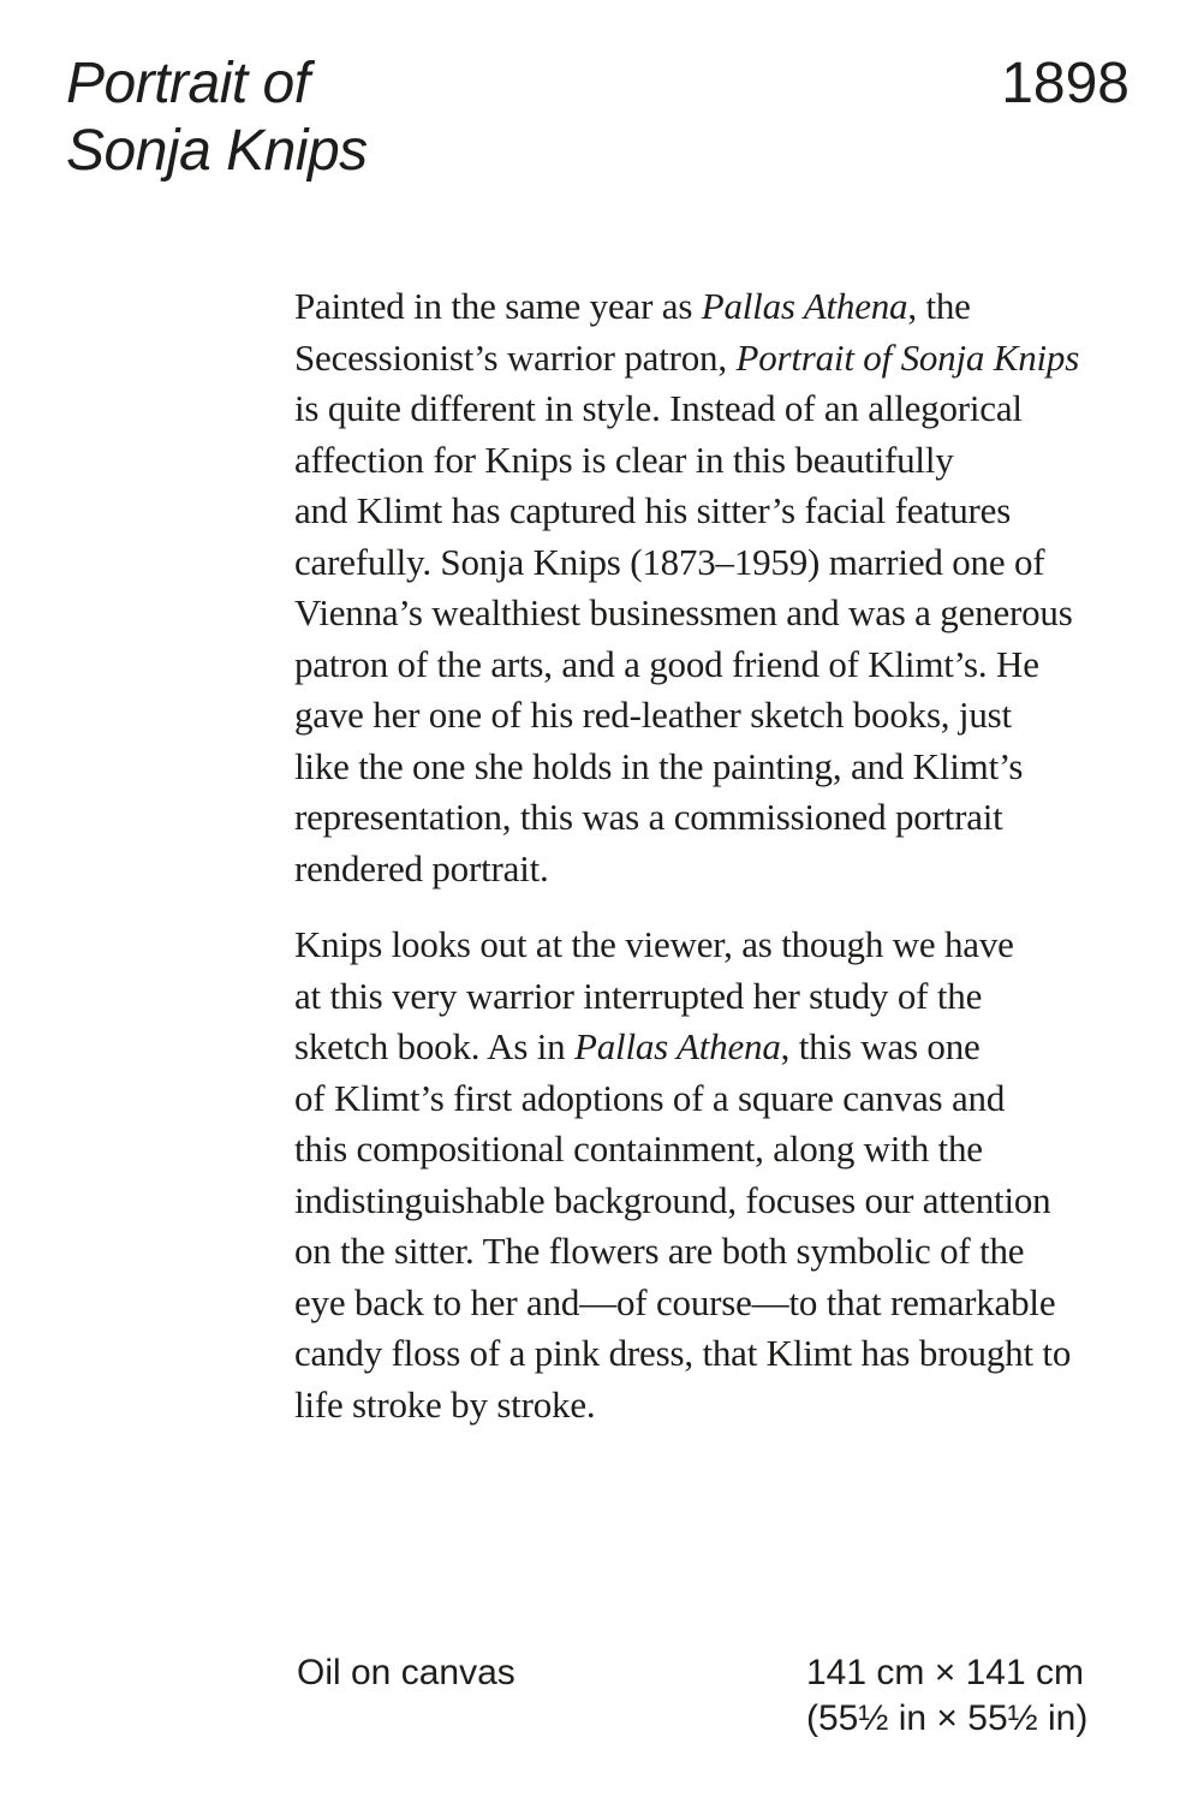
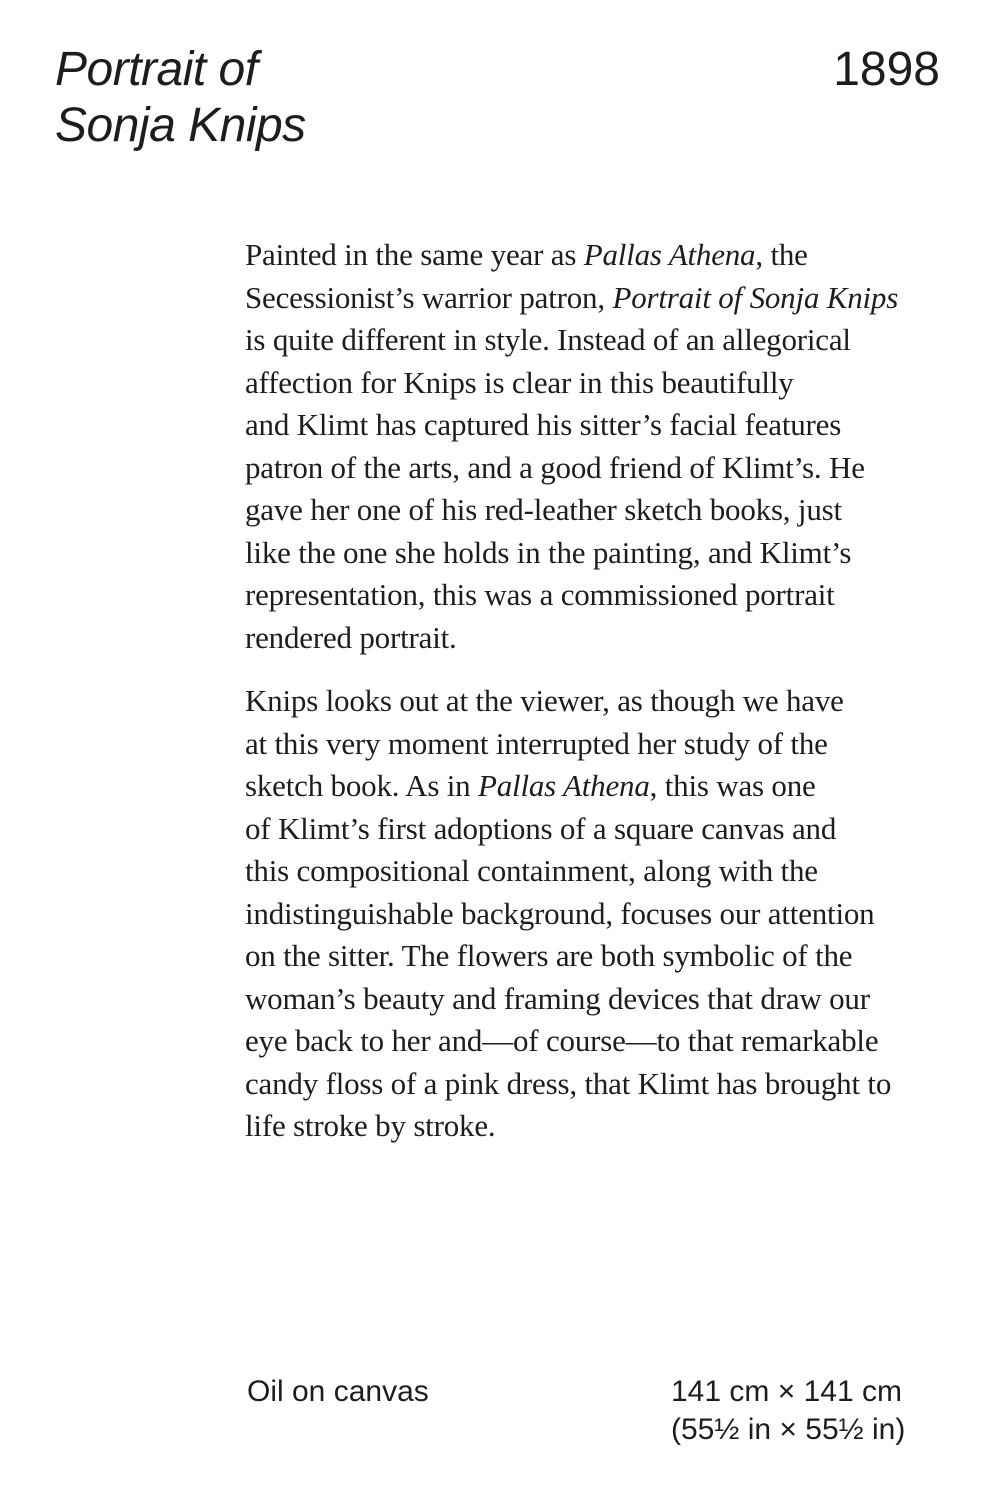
  Portrait of
  Sonja Knips
  1898
  Painted in the same year as Pallas Athena, the
  Secessionist’s warrior patron, Portrait of Sonja Knips
  is quite different in style. Instead of an allegorical
  affection for Knips is clear in this beautifully
  and Klimt has captured his sitter’s facial features
- carefully. Sonja Knips (1873–1959) married one of
- Vienna’s wealthiest businessmen and was a generous
  patron of the arts, and a good friend of Klimt’s. He
  gave her one of his red-leather sketch books, just
  like the one she holds in the painting, and Klimt’s
  representation, this was a commissioned portrait
  rendered portrait.
  Knips looks out at the viewer, as though we have
- at this very warrior interrupted her study of the
+ at this very moment interrupted her study of the
  sketch book. As in Pallas Athena, this was one
  of Klimt’s first adoptions of a square canvas and
  this compositional containment, along with the
  indistinguishable background, focuses our attention
  on the sitter. The flowers are both symbolic of the
+ woman’s beauty and framing devices that draw our
  eye back to her and—of course—to that remarkable
  candy floss of a pink dress, that Klimt has brought to
  life stroke by stroke.
  Oil on canvas
  141 cm × 141 cm
  (55½ in × 55½ in)
